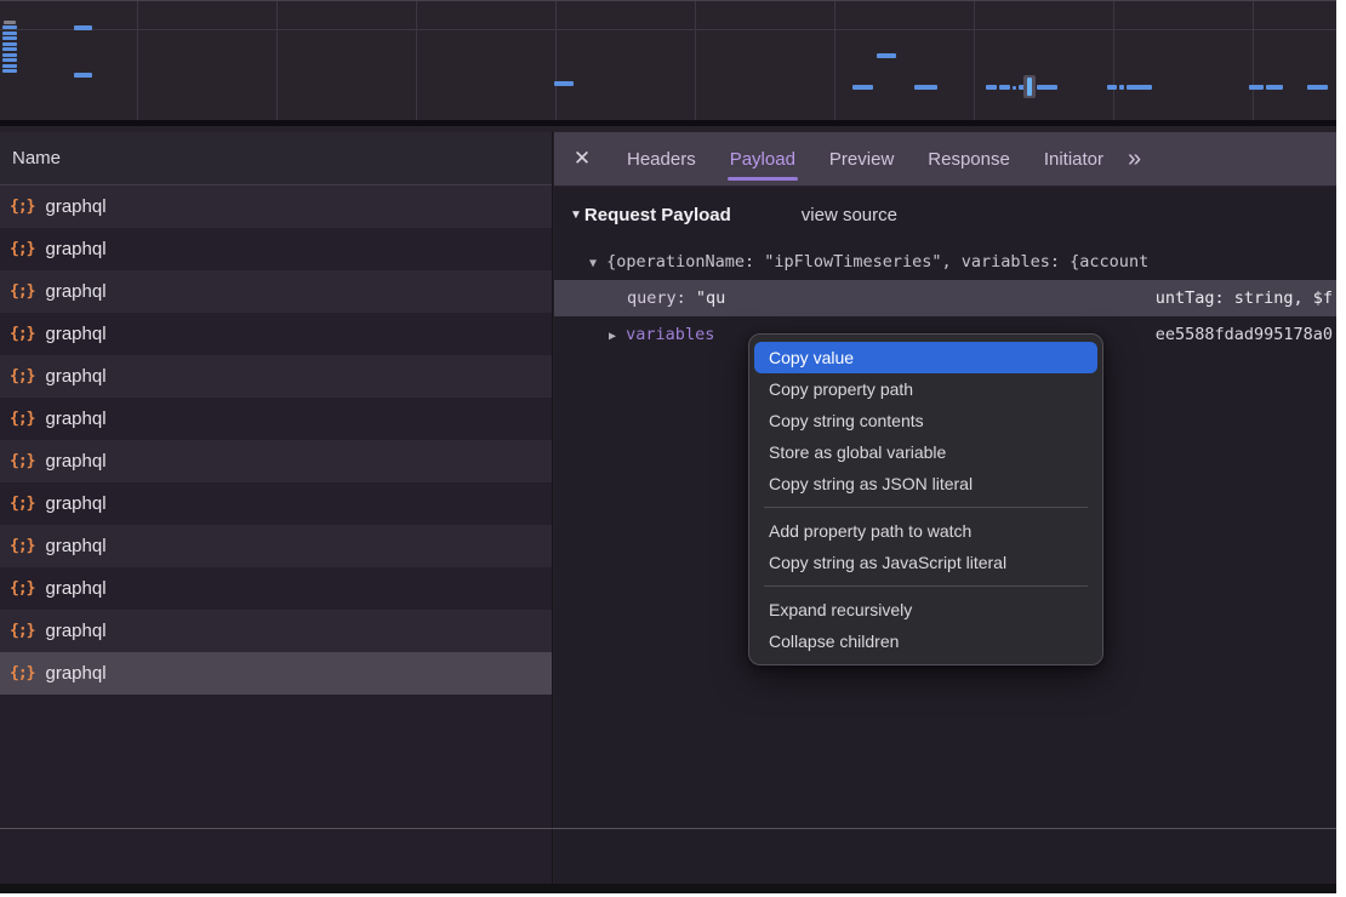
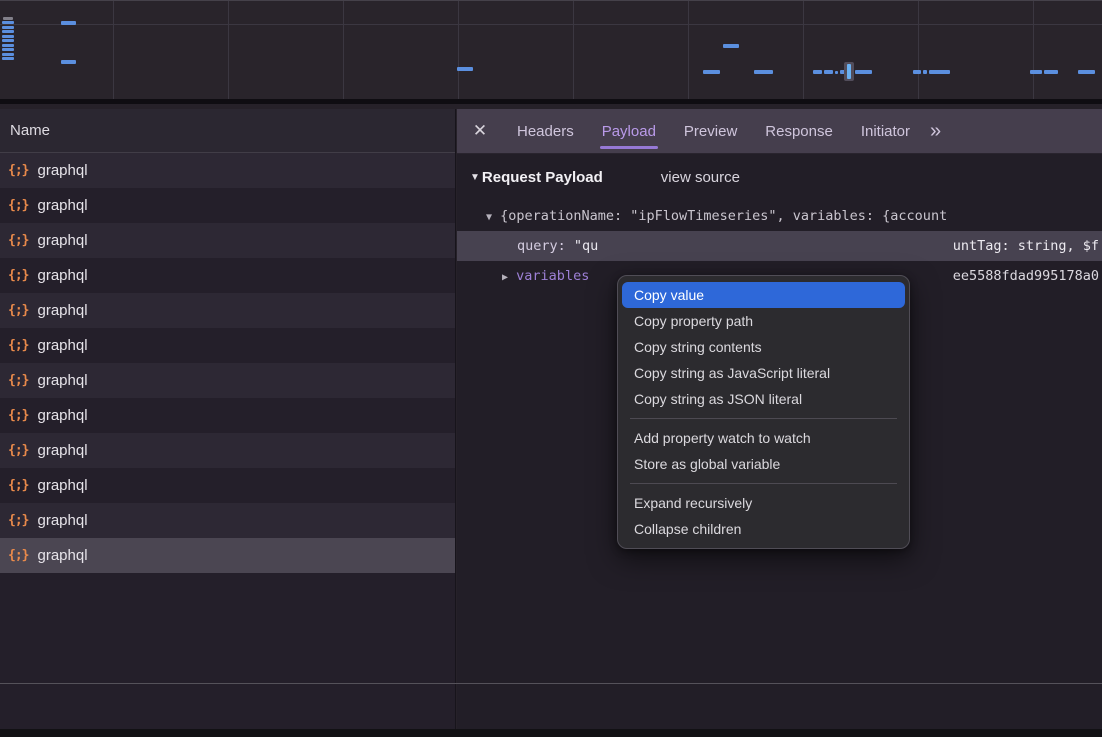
  Name
  {;}
  graphql
  {;}
  graphql
  {;}
  graphql
  {;}
  graphql
  {;}
  graphql
  {;}
  graphql
  {;}
  graphql
  {;}
  graphql
  {;}
  graphql
  {;}
  graphql
  {;}
  graphql
  {;}
  graphql
  ✕
  Headers
  Payload
  Preview
  Response
  Initiator
  »
  ▼
  Request Payload
  view source
  ▼ {operationName: "ipFlowTimeseries", variables: {account
  query: "qu
  untTag: string, $f
  ▶ variables
  ee5588fdad995178a0
  Copy value
  Copy property path
  Copy string contents
- Store as global variable
+ Copy string as JavaScript literal
  Copy string as JSON literal
- Add property path to watch
+ Add property watch to watch
- Copy string as JavaScript literal
+ Store as global variable
  Expand recursively
  Collapse children
